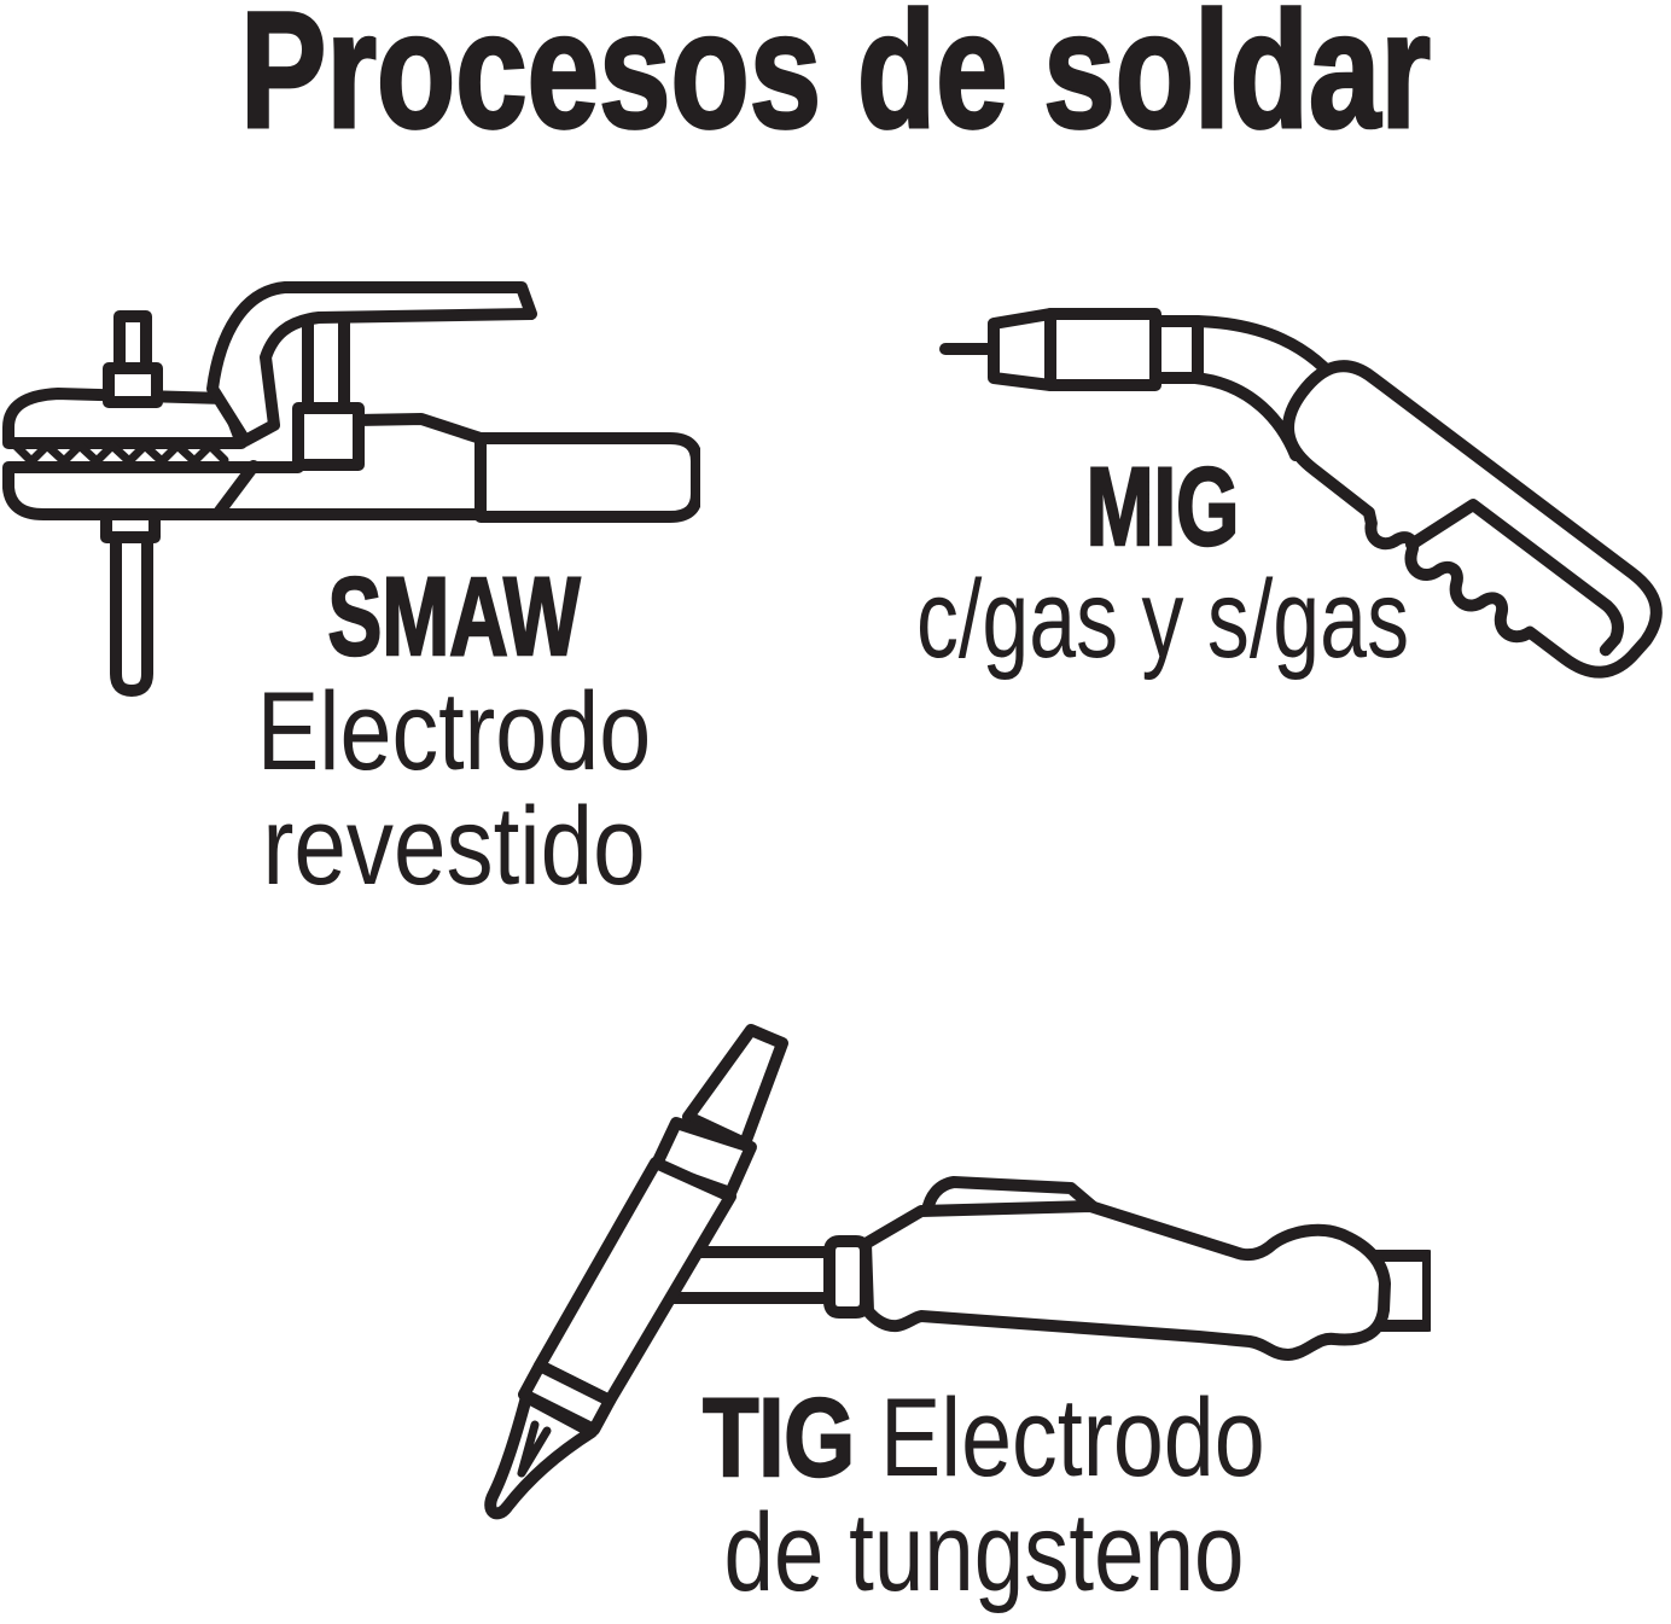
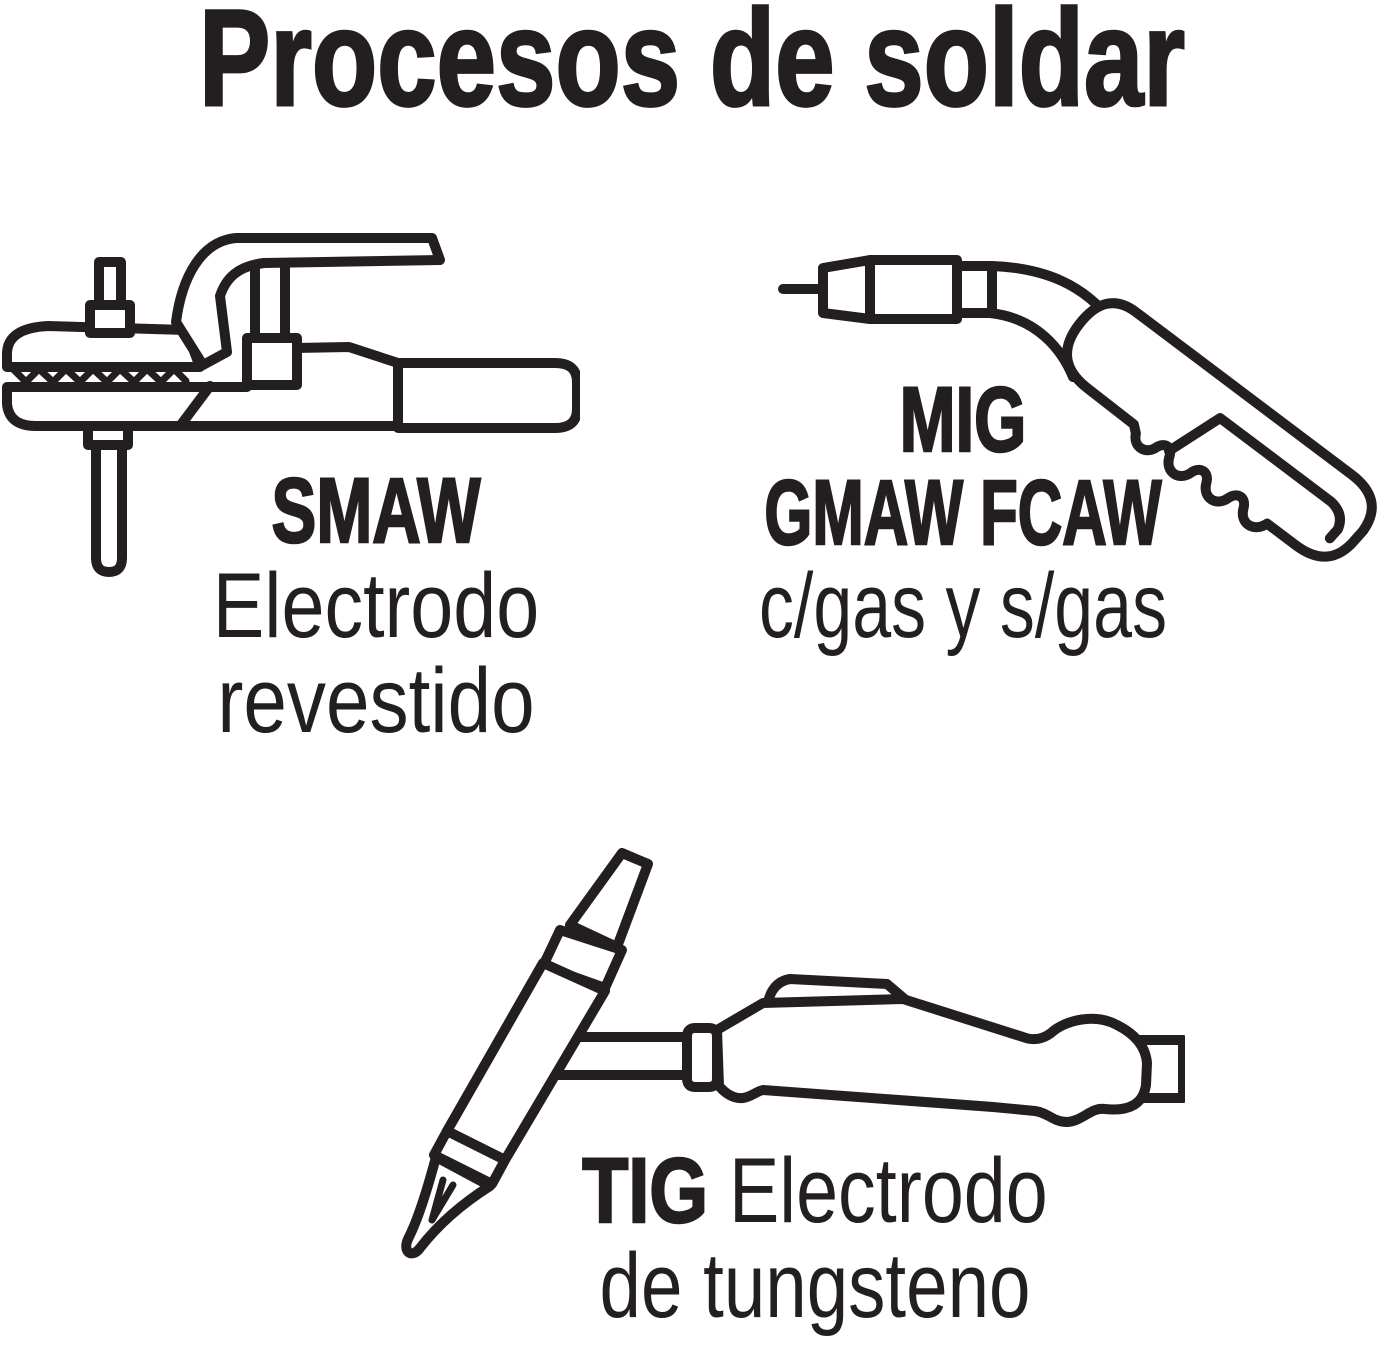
  Procesos de soldar
  SMAW
  Electrodo
  revestido
  MIG
+ GMAW FCAW
  c/gas y s/gas
  TIG Electrodo
  de tungsteno
